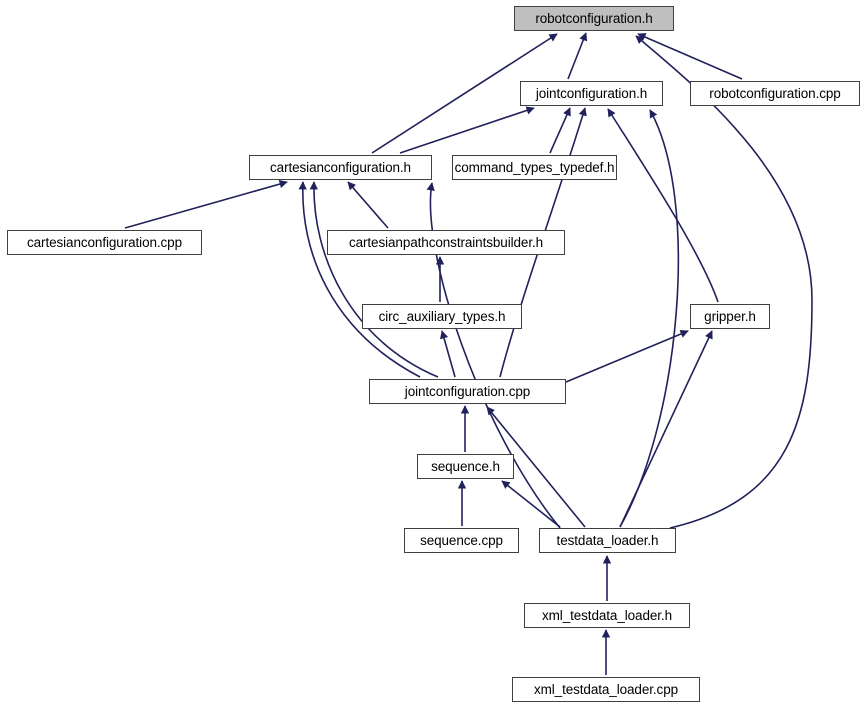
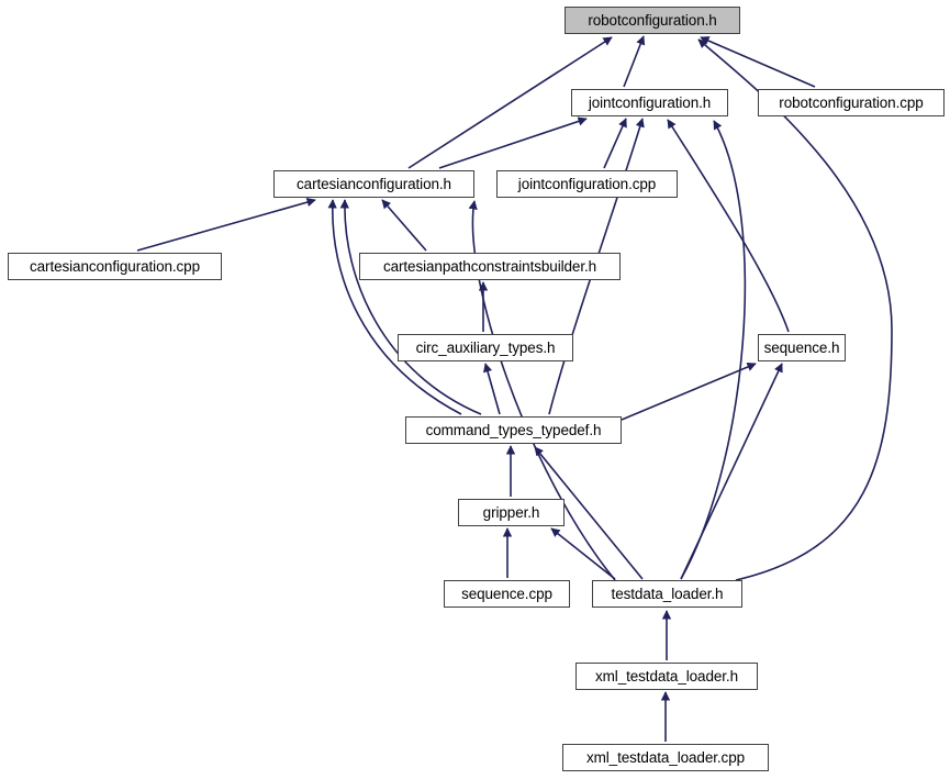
  robotconfiguration.h
  jointconfiguration.h
  robotconfiguration.cpp
  cartesianconfiguration.h
- command_types_typedef.h
+ jointconfiguration.cpp
  cartesianconfiguration.cpp
  cartesianpathconstraintsbuilder.h
  circ_auxiliary_types.h
- gripper.h
+ sequence.h
- jointconfiguration.cpp
+ command_types_typedef.h
- sequence.h
+ gripper.h
  sequence.cpp
  testdata_loader.h
  xml_testdata_loader.h
  xml_testdata_loader.cpp
